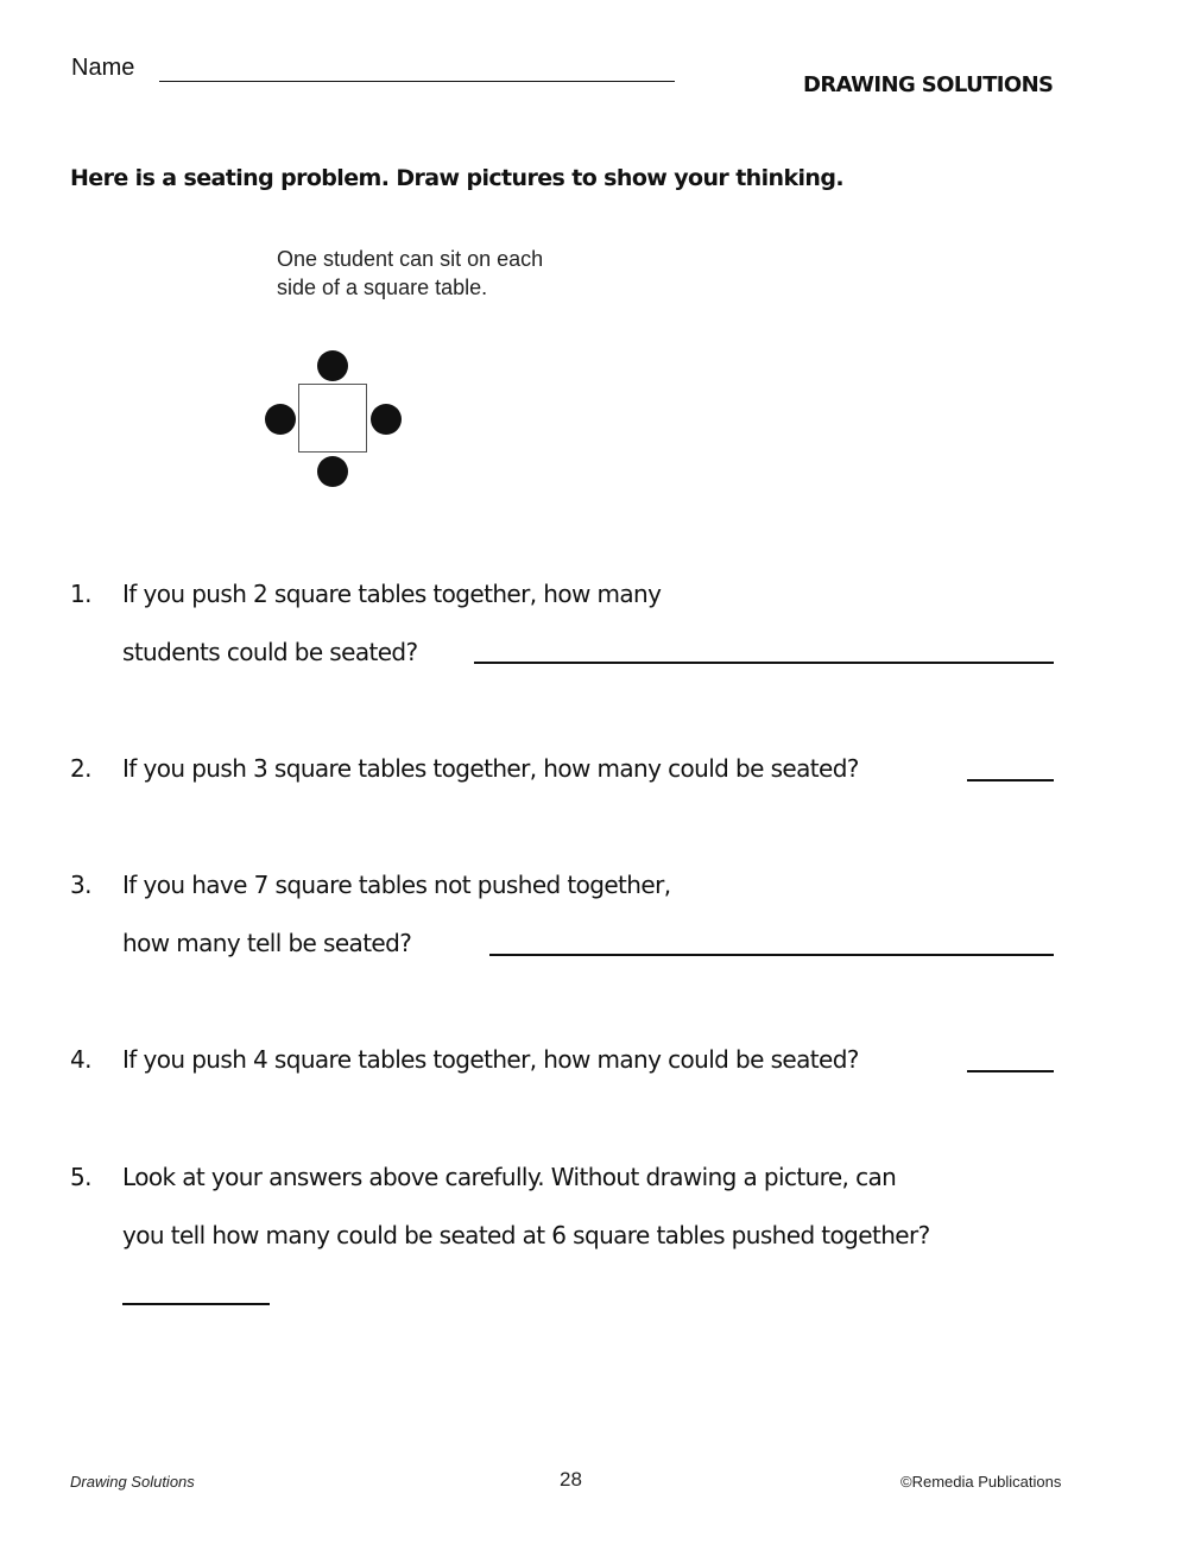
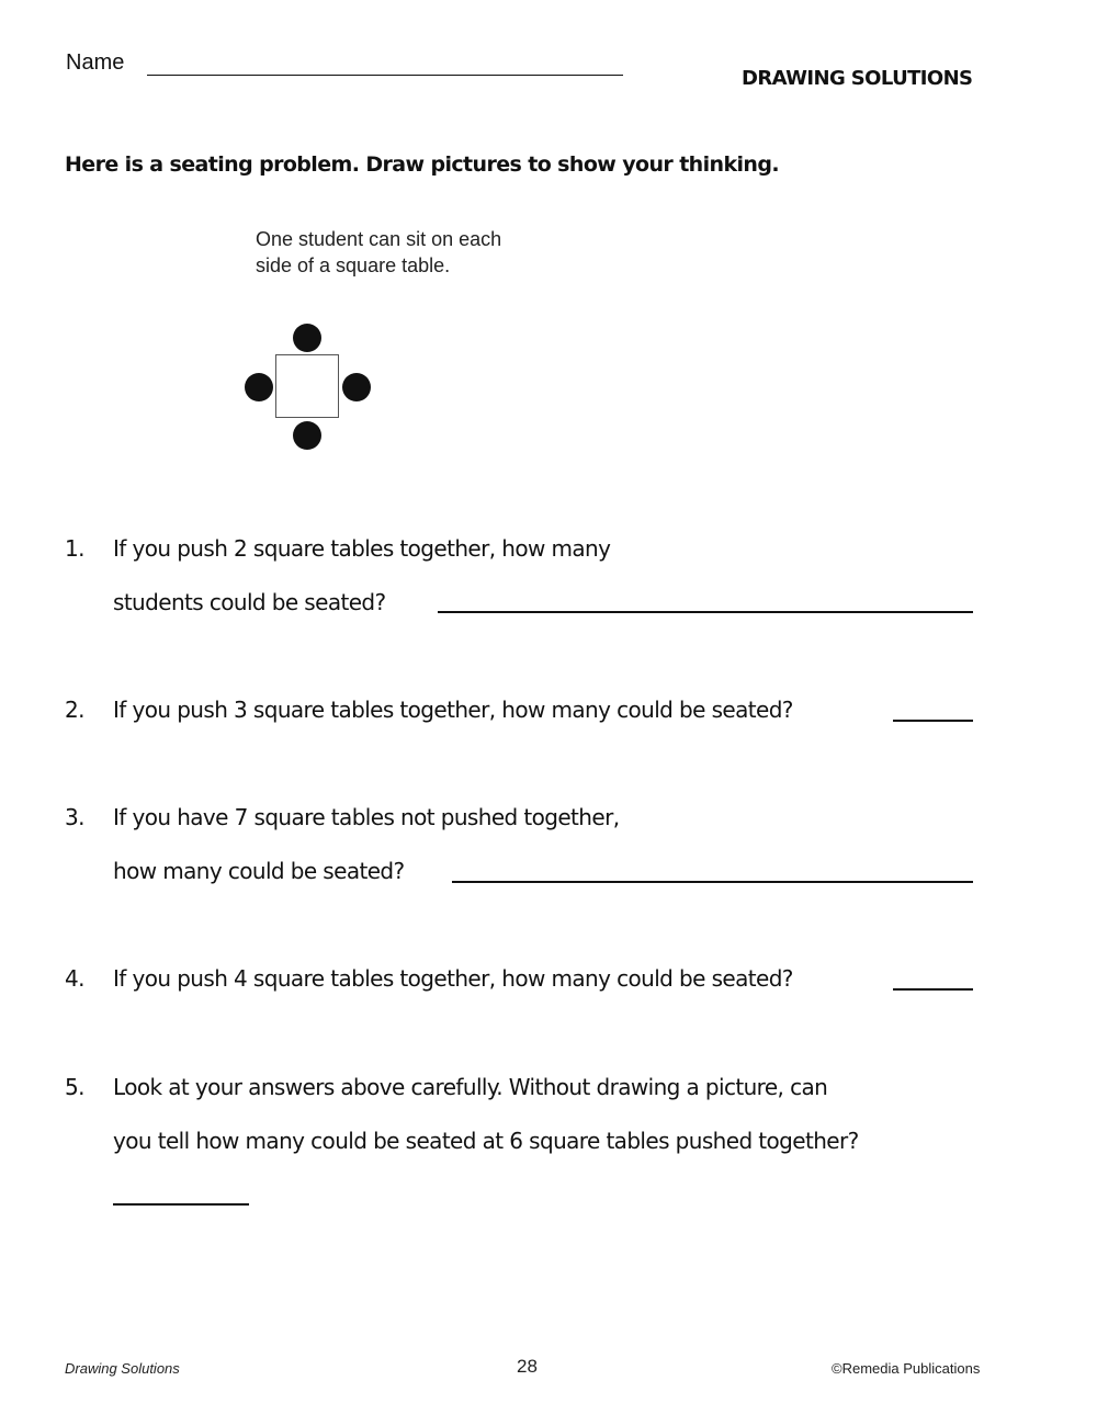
  Name
  DRAWING SOLUTIONS
  Here is a seating problem. Draw pictures to show your thinking.
  One student can sit on each
  side of a square table.
  1.
  If you push 2 square tables together, how many
  students could be seated?
  2.
  If you push 3 square tables together, how many could be seated?
  3.
  If you have 7 square tables not pushed together,
- how many tell be seated?
+ how many could be seated?
  4.
  If you push 4 square tables together, how many could be seated?
  5.
  Look at your answers above carefully. Without drawing a picture, can
  you tell how many could be seated at 6 square tables pushed together?
  Drawing Solutions
  28
  ©Remedia Publications
